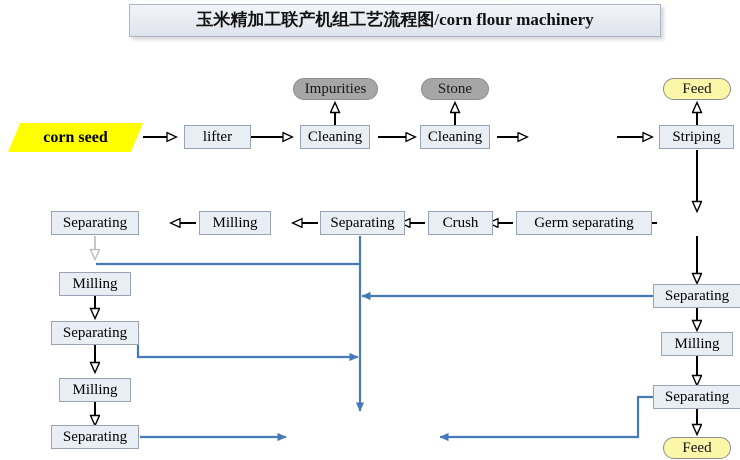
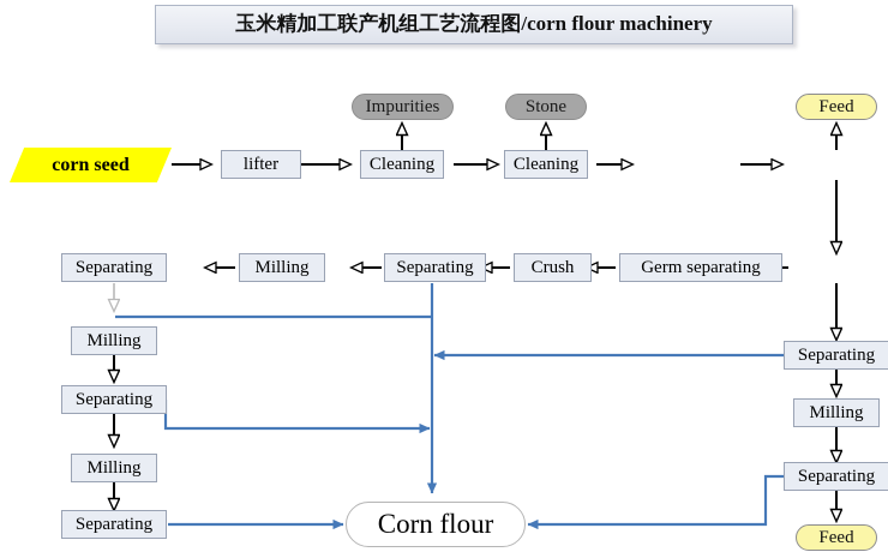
  玉米精加工联产机组工艺流程图/corn flour machinery
  corn seed
  lifter
  Impurities
  Cleaning
  Stone
  Cleaning
  Feed
- Striping
  Germ separating
  Crush
  Separating
  Milling
  Separating
  Milling
  Separating
  Milling
  Separating
  Separating
  Milling
  Separating
  Feed
+ Corn flour
